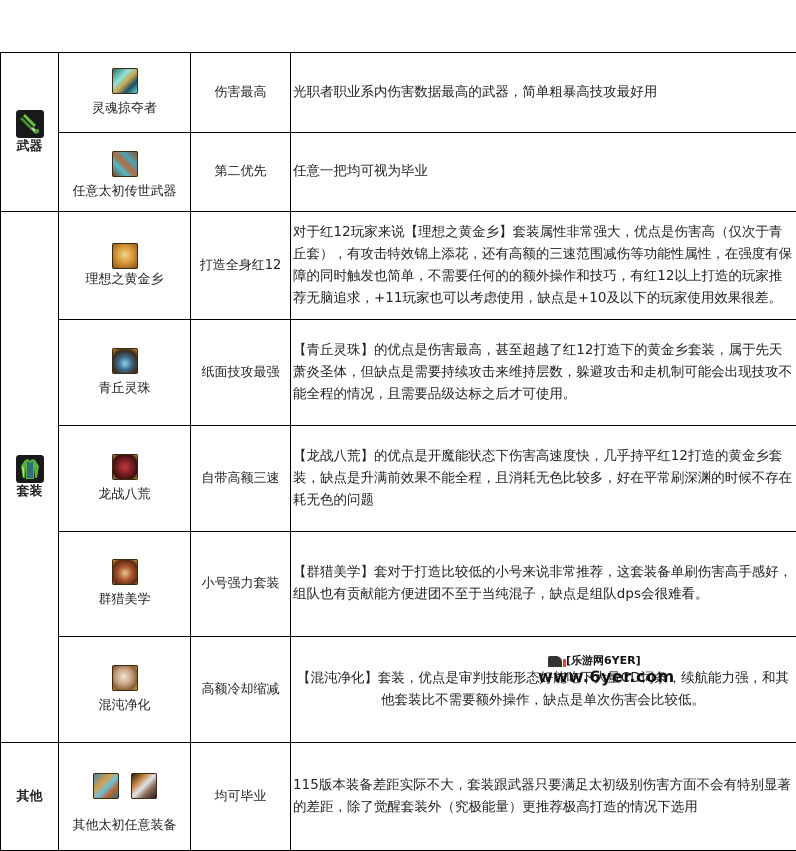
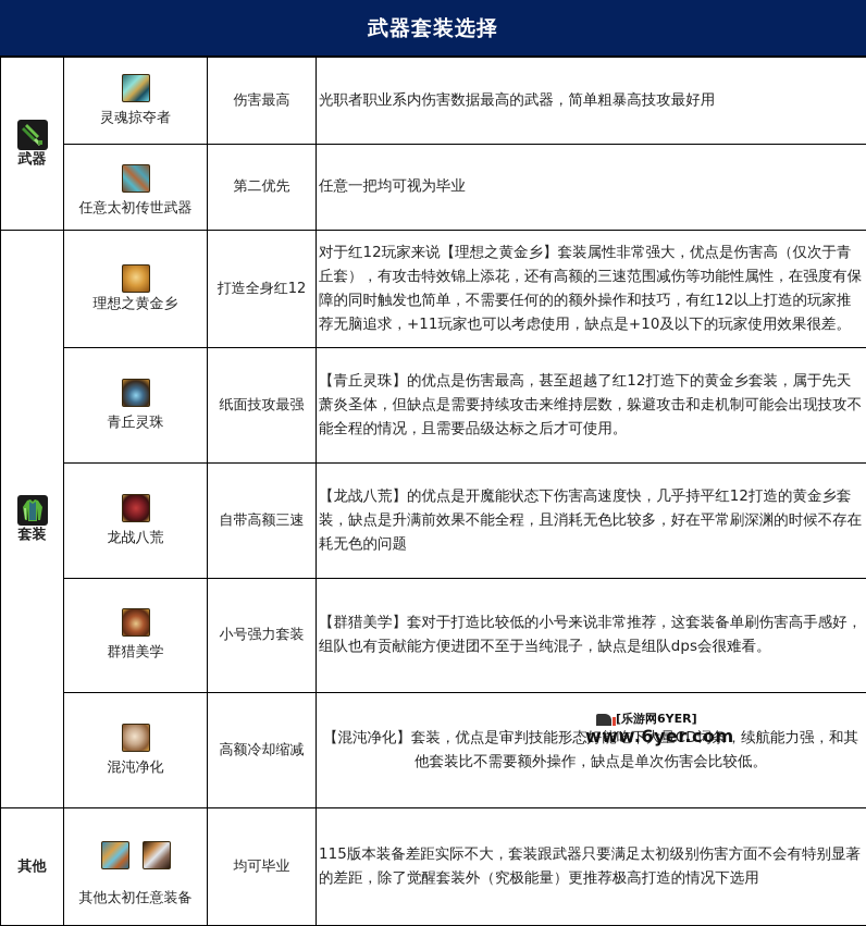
+ 武器套装选择
  武器	灵魂掠夺者	伤害最高	光职者职业系内伤害数据最高的武器，简单粗暴高技攻最好用
  任意太初传世武器	第二优先	任意一把均可视为毕业
  套装	理想之黄金乡	打造全身红12	对于红12玩家来说【理想之黄金乡】套装属性非常强大，优点是伤害高（仅次于青丘套），有攻击特效锦上添花，还有高额的三速范围减伤等功能性属性，在强度有保障的同时触发也简单，不需要任何的的额外操作和技巧，有红12以上打造的玩家推荐无脑追求，+11玩家也可以考虑使用，缺点是+10及以下的玩家使用效果很差。
  青丘灵珠	纸面技攻最强	【青丘灵珠】的优点是伤害最高，甚至超越了红12打造下的黄金乡套装，属于先天萧炎圣体，但缺点是需要持续攻击来维持层数，躲避攻击和走机制可能会出现技攻不能全程的情况，且需要品级达标之后才可使用。
  龙战八荒	自带高额三速	【龙战八荒】的优点是开魔能状态下伤害高速度快，几乎持平红12打造的黄金乡套装，缺点是升满前效果不能全程，且消耗无色比较多，好在平常刷深渊的时候不存在耗无色的问题
  群猎美学	小号强力套装	【群猎美学】套对于打造比较低的小号来说非常推荐，这套装备单刷伤害高手感好，组队也有贡献能方便进团不至于当纯混子，缺点是组队dps会很难看。
  混沌净化	高额冷却缩减	【混沌净化】套装，优点是审判技能形态好能吃下大量CD词条，续航能力强，和其他套装比不需要额外操作，缺点是单次伤害会比较低。
  其他	其他太初任意装备	均可毕业	115版本装备差距实际不大，套装跟武器只要满足太初级别伤害方面不会有特别显著的差距，除了觉醒套装外（究极能量）更推荐极高打造的情况下选用
  [乐游网6YER]
  www.6yer.com
